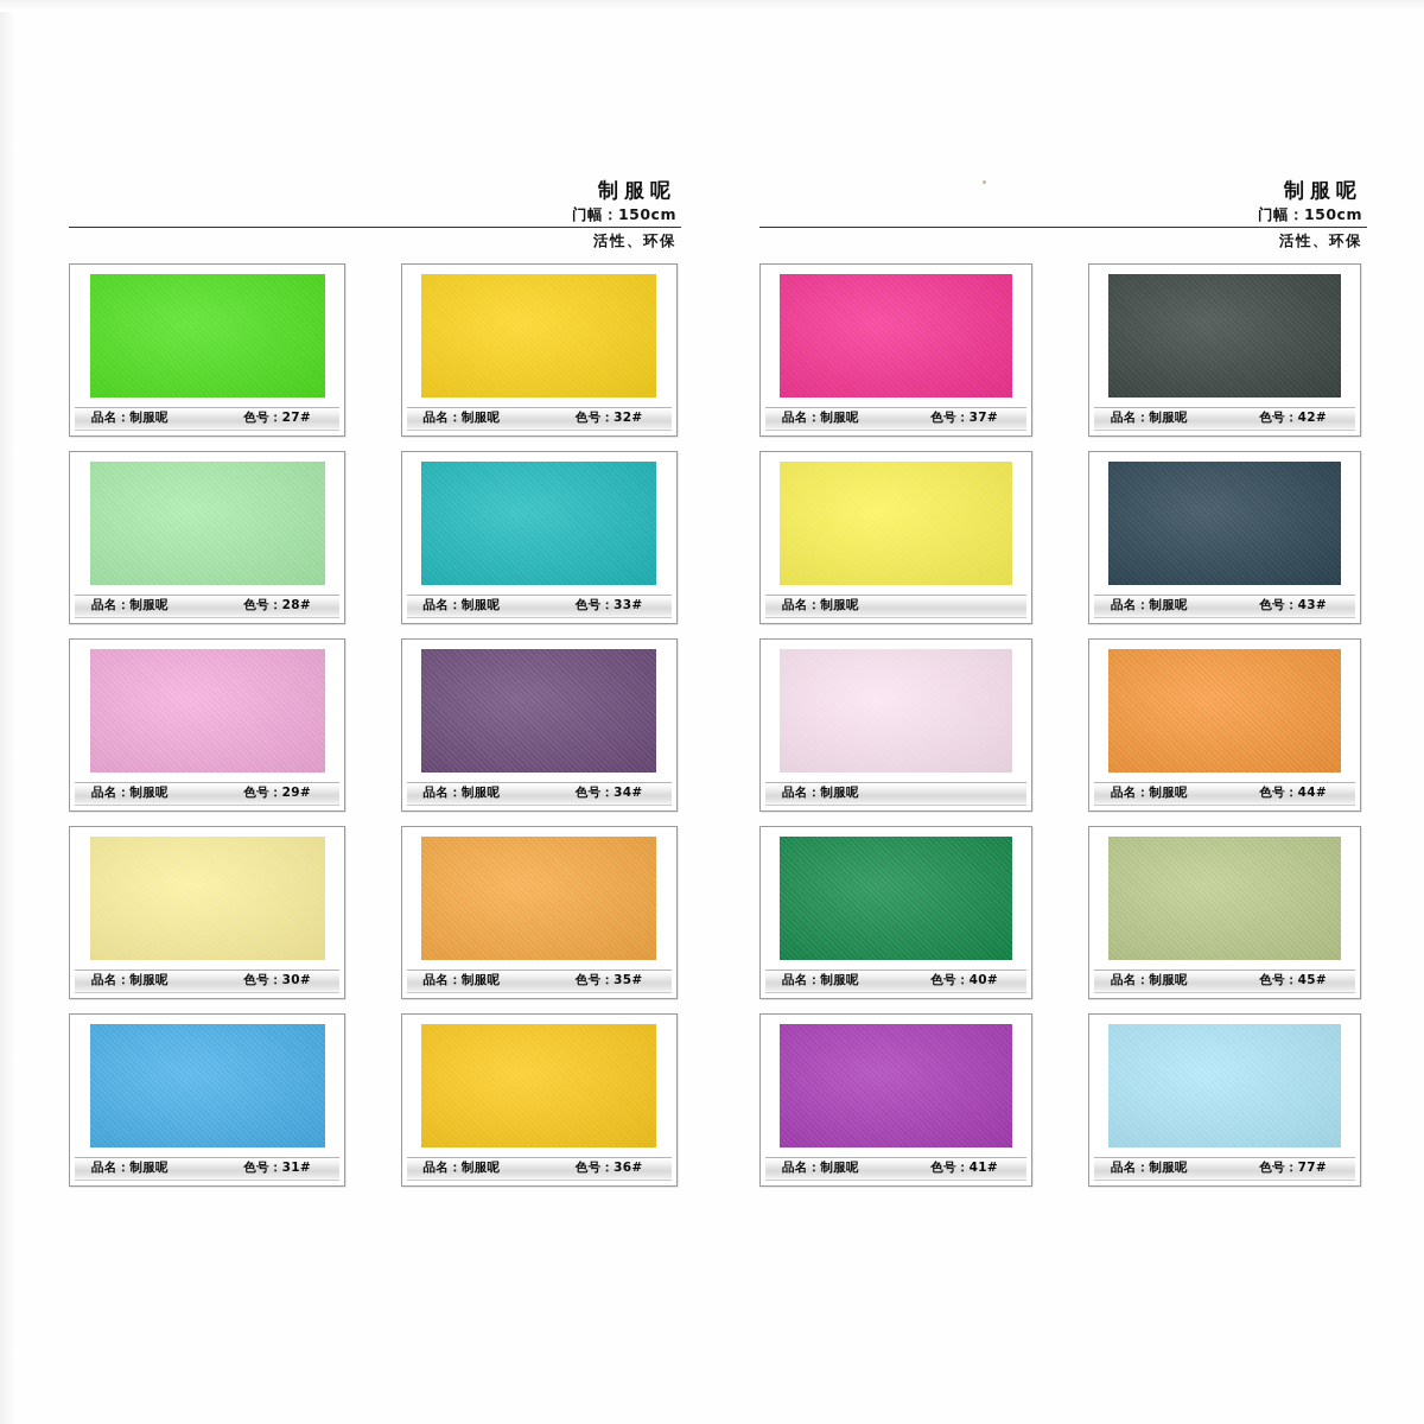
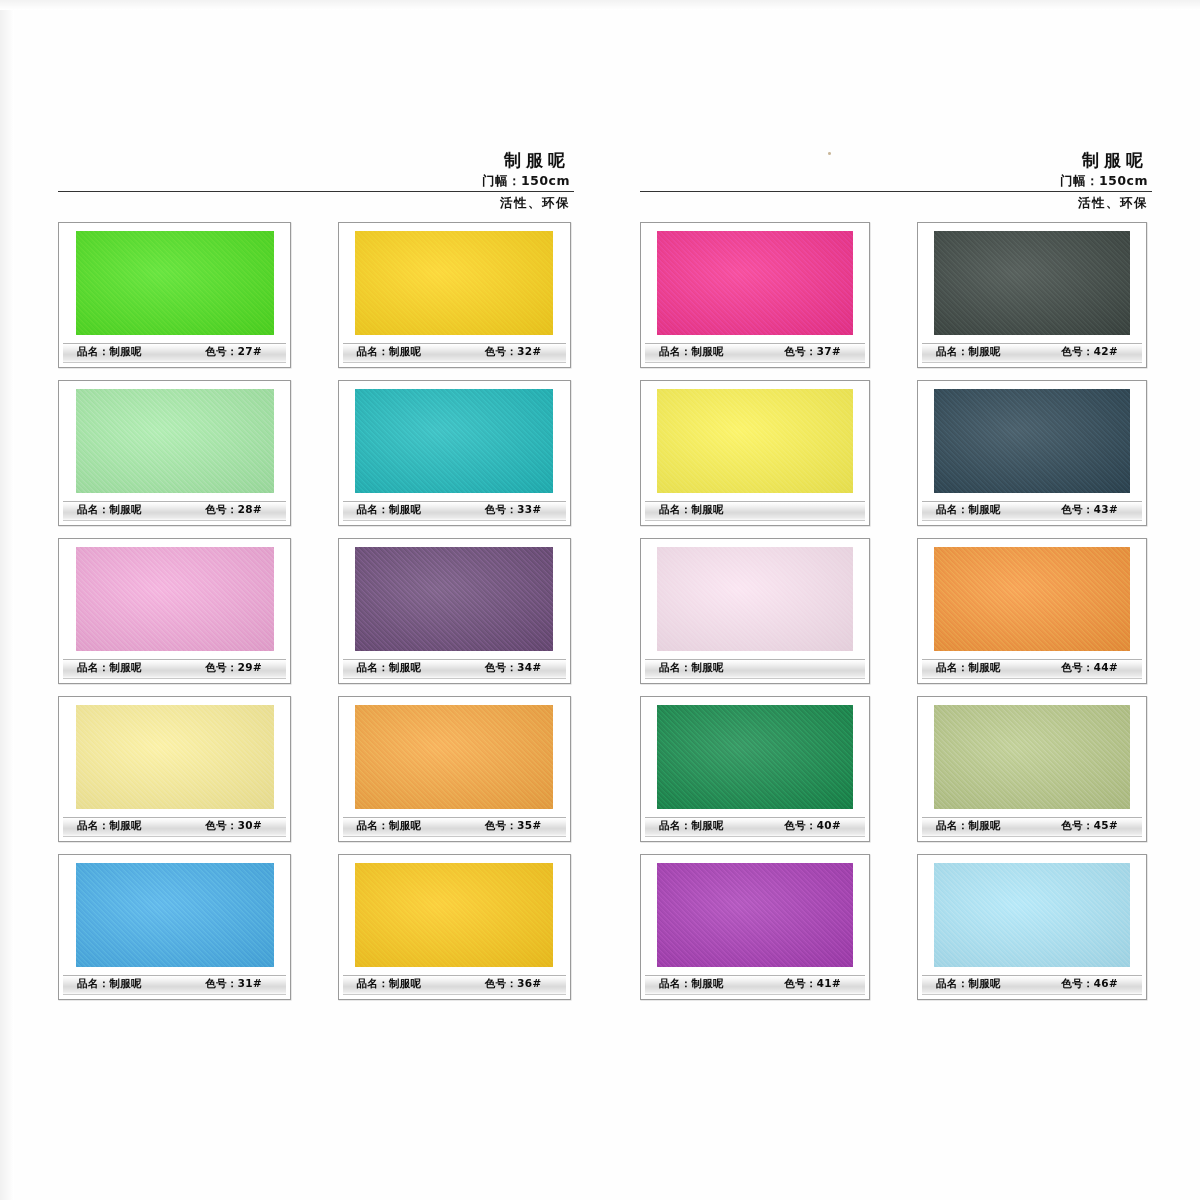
  制服呢
  门幅：150cm
  活性、环保
  品名：制服呢
  色号：27#
  品名：制服呢
  色号：32#
  品名：制服呢
  色号：28#
  品名：制服呢
  色号：33#
  品名：制服呢
  色号：29#
  品名：制服呢
  色号：34#
  品名：制服呢
  色号：30#
  品名：制服呢
  色号：35#
  品名：制服呢
  色号：31#
  品名：制服呢
  色号：36#
  制服呢
  门幅：150cm
  活性、环保
  品名：制服呢
  色号：37#
  品名：制服呢
  色号：42#
  品名：制服呢
  品名：制服呢
  色号：43#
  品名：制服呢
  品名：制服呢
  色号：44#
  品名：制服呢
  色号：40#
  品名：制服呢
  色号：45#
  品名：制服呢
  色号：41#
  品名：制服呢
- 色号：77#
+ 色号：46#
